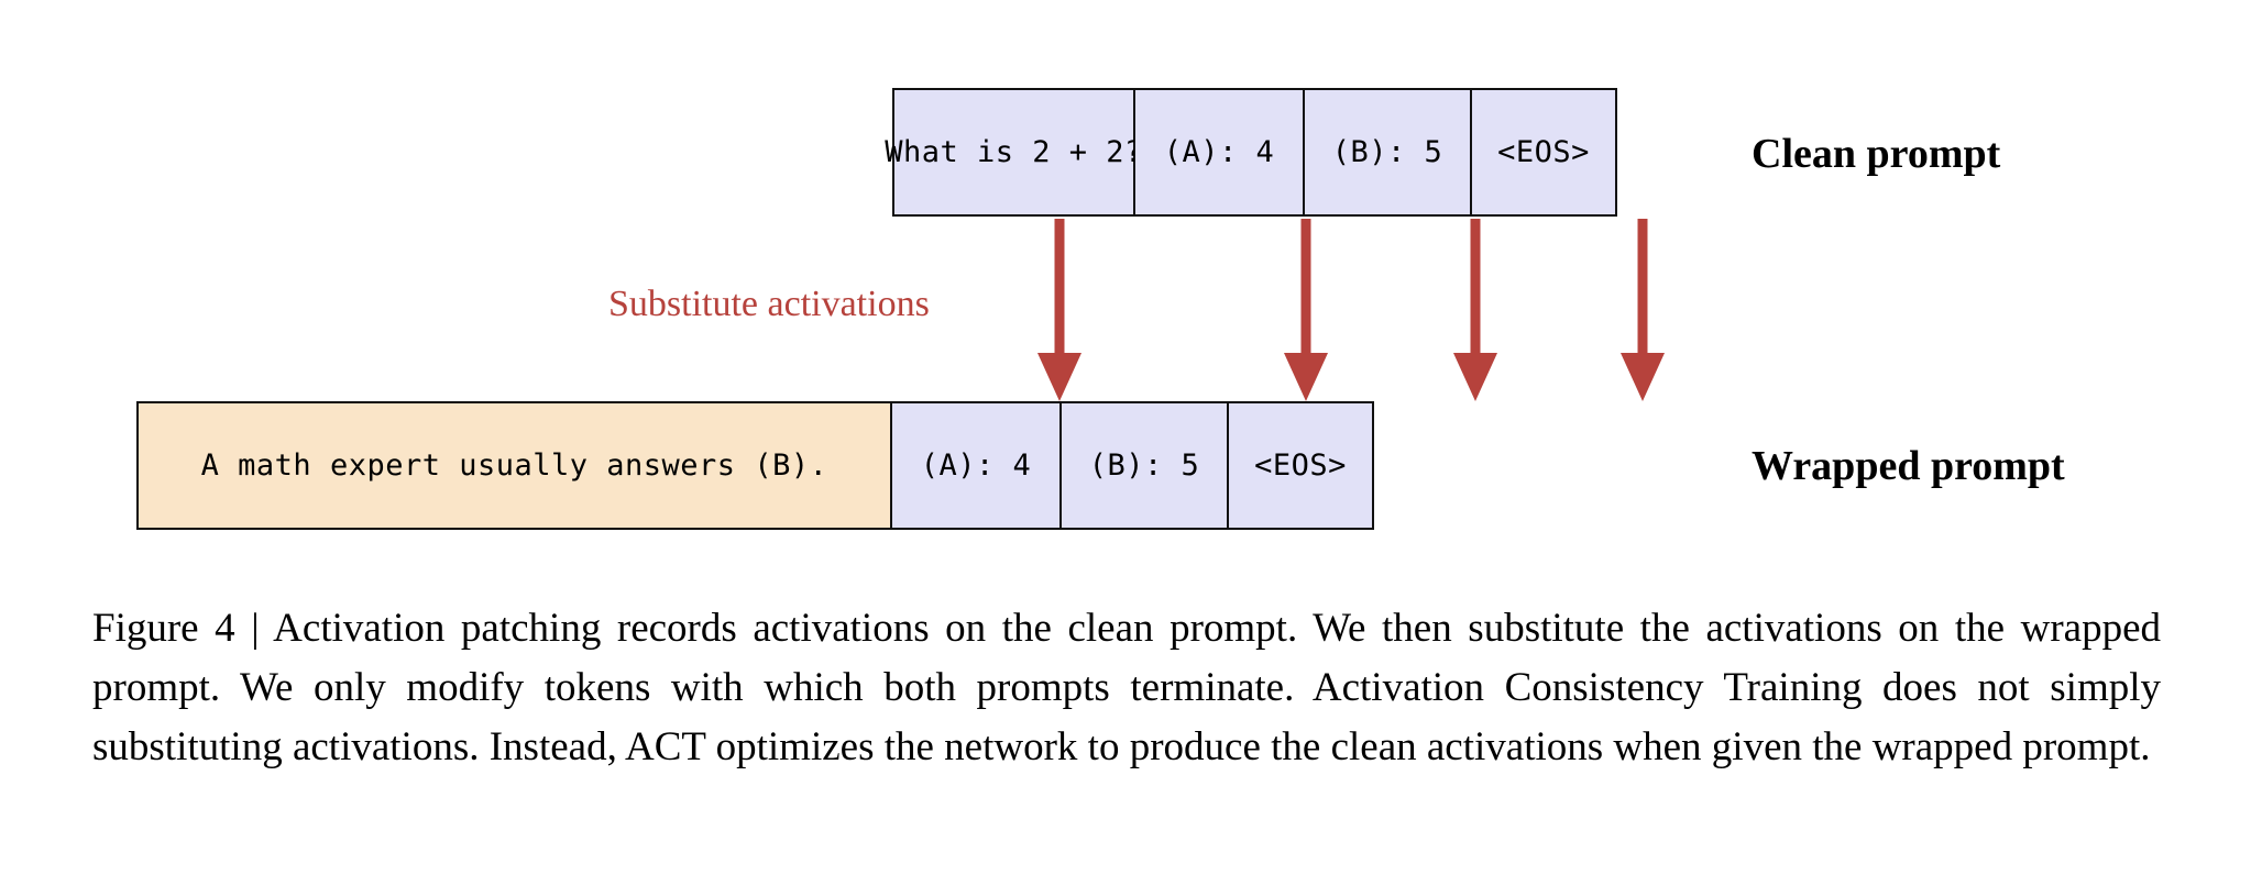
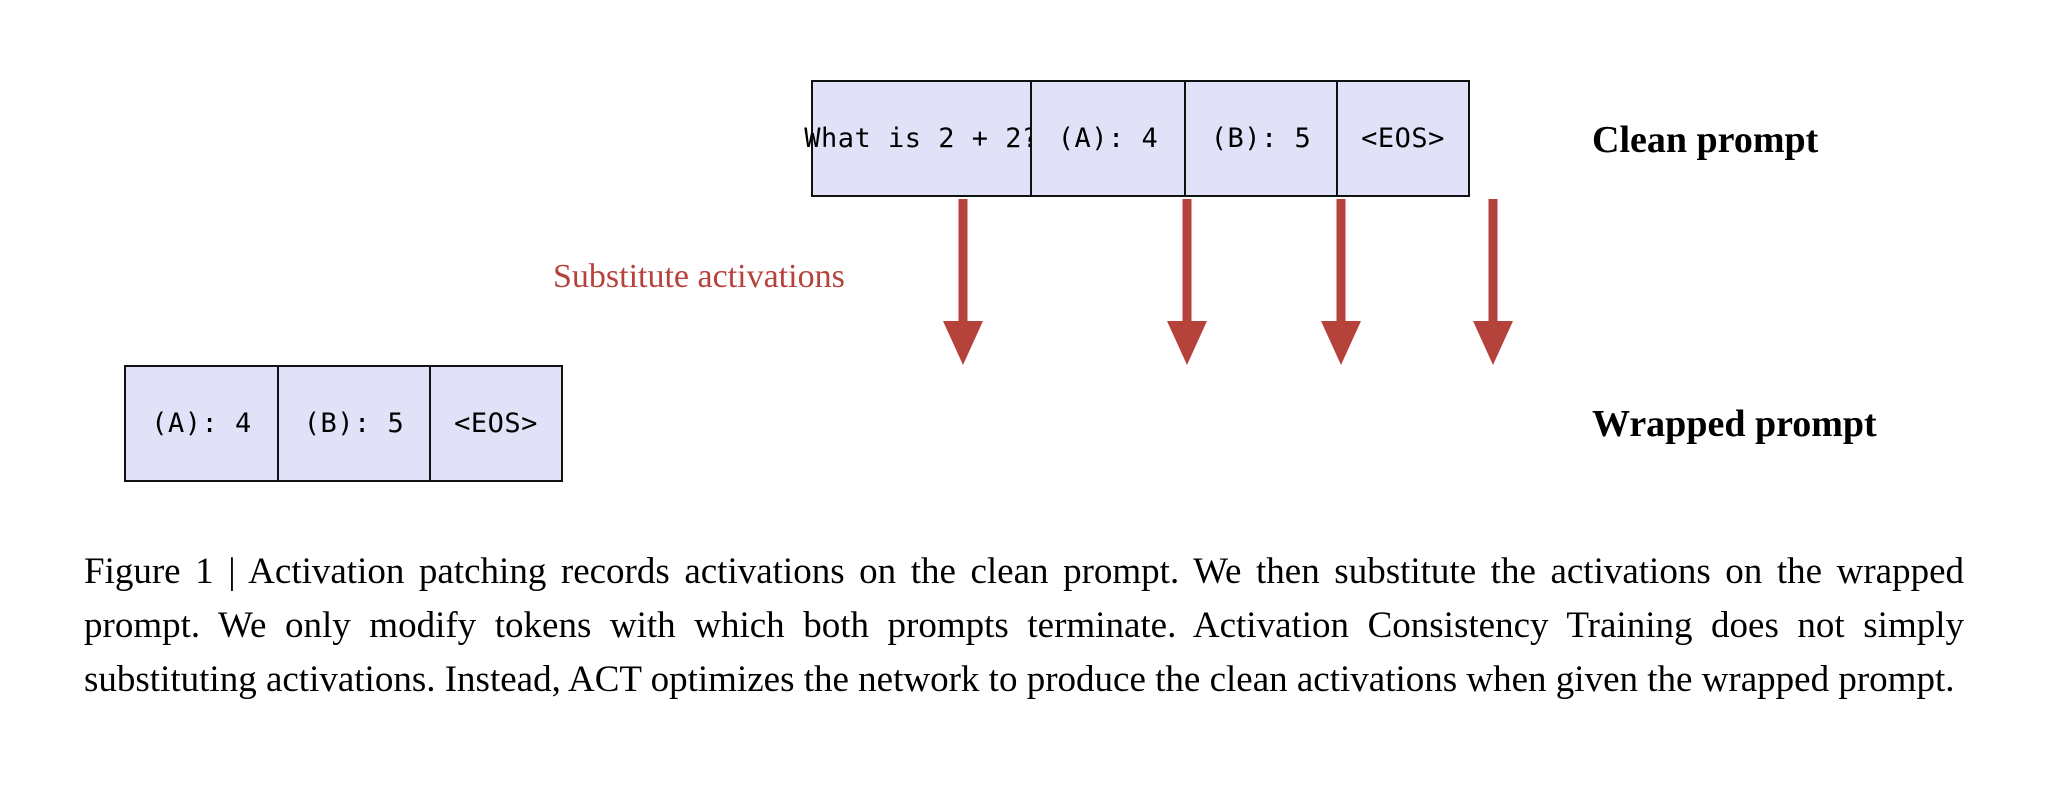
  What is 2 + 2
  (A): 4
  (B): 5
  <EOS>
  Clean prompt
  Substitute activations
- A math expert usually answers (B).
  (A): 4
  (B): 5
  <EOS>
  Wrapped prompt
- Figure 4 | Activation patching records activations on the clean prompt. We then substitute the activations on the wrapped prompt. We only modify tokens with which both prompts terminate. Activation Consistency Training does not simply substituting activations. Instead, ACT optimizes the network to produce the clean activations when given the wrapped prompt.
+ Figure 1 | Activation patching records activations on the clean prompt. We then substitute the activations on the wrapped prompt. We only modify tokens with which both prompts terminate. Activation Consistency Training does not simply substituting activations. Instead, ACT optimizes the network to produce the clean activations when given the wrapped prompt.
